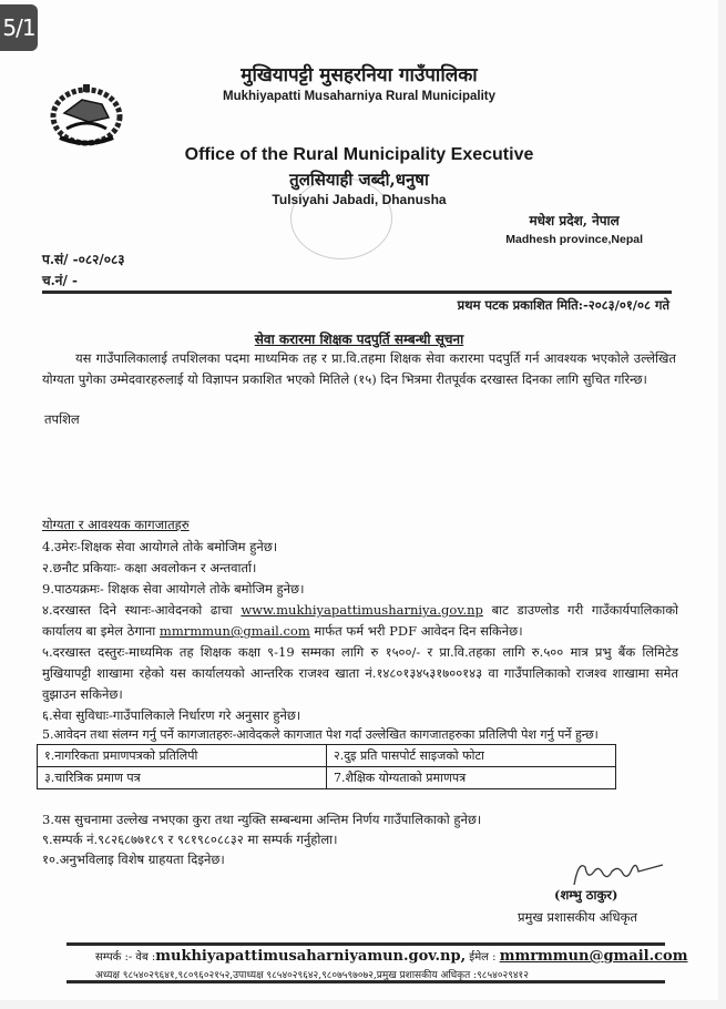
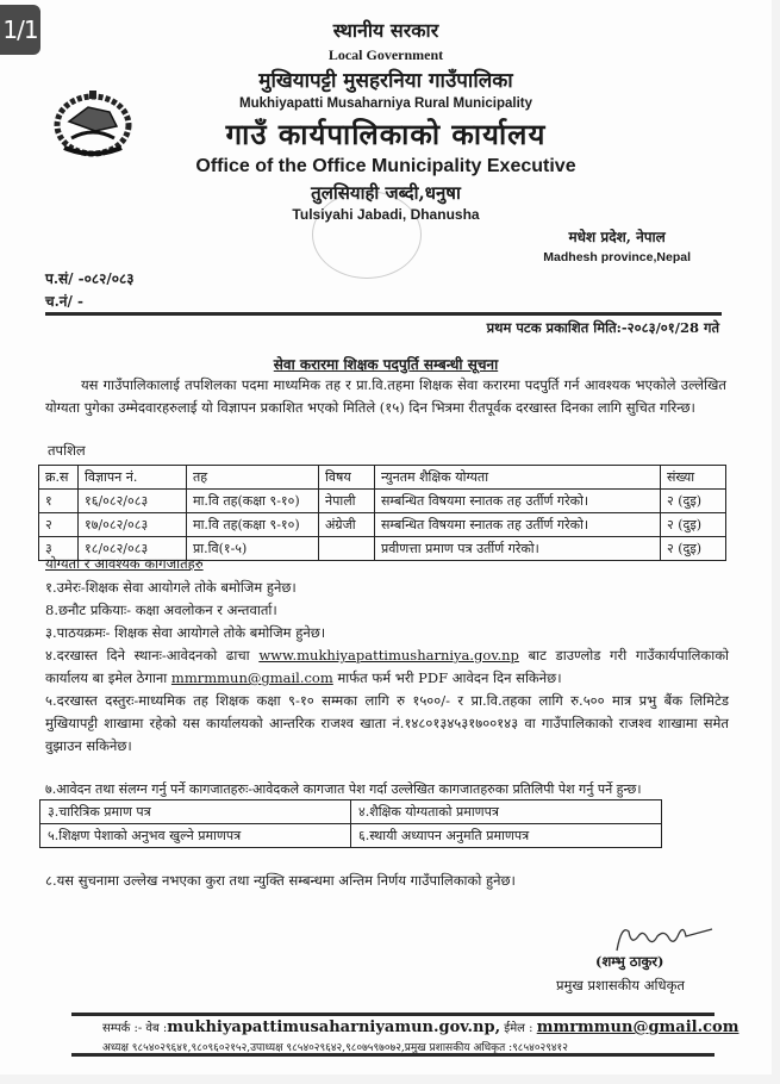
- 5/1
+ 1/1
+ स्थानीय सरकार
+ Local Government
  मुखियापट्टी मुसहरनिया गाउँपालिका
  Mukhiyapatti Musaharniya Rural Municipality
+ गाउँ कार्यपालिकाको कार्यालय
- Office of the Rural Municipality Executive
+ Office of the Office Municipality Executive
  तुलसियाही जब्दी,धनुषा
  Tulsiyahi Jabadi, Dhanusha
  मधेश प्रदेश, नेपाल
  Madhesh province,Nepal
  प.सं/ -०८२/०८३
  च.नं/ -
- प्रथम पटक प्रकाशित मिति:-२०८३/०१/०८ गते
+ प्रथम पटक प्रकाशित मिति:-२०८३/०१/28 गते
  सेवा करारमा शिक्षक पदपुर्ति सम्बन्धी सूचना
  यस गाउँपालिकालाई तपशिलका पदमा माध्यमिक तह र प्रा.वि.तहमा शिक्षक सेवा करारमा पदपुर्ति गर्न आवश्यक भएकोले उल्लेखित योग्यता पुगेका उम्मेदवारहरुलाई यो विज्ञापन प्रकाशित भएको मितिले (१५) दिन भित्रमा रीतपूर्वक दरखास्त दिनका लागि सुचित गरिन्छ।
  तपशिल
+ क्र.स	विज्ञापन नं.	तह	विषय	न्युनतम शैक्षिक योग्यता	संख्या
+ १	१६/०८२/०८३	मा.वि तह(कक्षा ९-१०)	नेपाली	सम्बन्धित विषयमा स्नातक तह उर्तीर्ण गरेको।	२ (दुइ)
+ २	१७/०८२/०८३	मा.वि तह(कक्षा ९-१०)	अंग्रेजी	सम्बन्धित विषयमा स्नातक तह उर्तीर्ण गरेको।	२ (दुइ)
+ ३	१८/०८२/०८३	प्रा.वि(१-५)		प्रवीणत्ता प्रमाण पत्र उर्तीर्ण गरेको।	२ (दुइ)
  योग्यता र आवश्यक कागजातहरु
- 4.उमेरः-शिक्षक सेवा आयोगले तोके बमोजिम हुनेछ।
+ १.उमेरः-शिक्षक सेवा आयोगले तोके बमोजिम हुनेछ।
- २.छनौट प्रकियाः- कक्षा अवलोकन र अन्तवार्ता।
+ 8.छनौट प्रकियाः- कक्षा अवलोकन र अन्तवार्ता।
- 9.पाठयक्रमः- शिक्षक सेवा आयोगले तोके बमोजिम हुनेछ।
+ ३.पाठयक्रमः- शिक्षक सेवा आयोगले तोके बमोजिम हुनेछ।
  ४.दरखास्त दिने स्थानः-आवेदनको ढाचा www.mukhiyapattimusharniya.gov.np बाट डाउण्लोड गरी गाउँकार्यपालिकाको कार्यालय बा इमेल ठेगाना mmrmmun@gmail.com मार्फत फर्म भरी PDF आवेदन दिन सकिनेछ।
- ५.दरखास्त दस्तुरः-माध्यमिक तह शिक्षक कक्षा ९-19 सम्मका लागि रु १५००/- र प्रा.वि.तहका लागि रु.५०० मात्र प्रभु बैंक लिमिटेड मुखियापट्टी शाखामा रहेको यस कार्यालयको आन्तरिक राजश्व खाता नं.१४८०१३४५३१७००१४३ वा गाउँपालिकाको राजश्व शाखामा समेत वुझाउन सकिनेछ।
+ ५.दरखास्त दस्तुरः-माध्यमिक तह शिक्षक कक्षा ९-१० सम्मका लागि रु १५००/- र प्रा.वि.तहका लागि रु.५०० मात्र प्रभु बैंक लिमिटेड मुखियापट्टी शाखामा रहेको यस कार्यालयको आन्तरिक राजश्व खाता नं.१४८०१३४५३१७००१४३ वा गाउँपालिकाको राजश्व शाखामा समेत वुझाउन सकिनेछ।
- ६.सेवा सुविधाः-गाउँपालिकाले निर्धारण गरे अनुसार हुनेछ।
- 5.आवेदन तथा संलग्न गर्नु पर्ने कागजातहरुः-आवेदकले कागजात पेश गर्दा उल्लेखित कागजातहरुका प्रतिलिपी पेश गर्नु पर्ने हुन्छ।
+ ७.आवेदन तथा संलग्न गर्नु पर्ने कागजातहरुः-आवेदकले कागजात पेश गर्दा उल्लेखित कागजातहरुका प्रतिलिपी पेश गर्नु पर्ने हुन्छ।
- १.नागरिकता प्रमाणपत्रको प्रतिलिपी	२.दुइ प्रति पासपोर्ट साइजको फोटा
- ३.चारित्रिक प्रमाण पत्र	7.शैक्षिक योग्यताको प्रमाणपत्र
+ ३.चारित्रिक प्रमाण पत्र	४.शैक्षिक योग्यताको प्रमाणपत्र
+ ५.शिक्षण पेशाको अनुभव खुल्ने प्रमाणपत्र	६.स्थायी अध्यापन अनुमति प्रमाणपत्र
- 3.यस सुचनामा उल्लेख नभएका कुरा तथा न्युक्ति सम्बन्धमा अन्तिम निर्णय गाउँपालिकाको हुनेछ।
+ ८.यस सुचनामा उल्लेख नभएका कुरा तथा न्युक्ति सम्बन्धमा अन्तिम निर्णय गाउँपालिकाको हुनेछ।
- ९.सम्पर्क नं.९८२६८७७१८९ र ९८१९८०८८३२ मा सम्पर्क गर्नुहोला।
- १०.अनुभविलाइ विशेष ग्राहयता दिइनेछ।
  (शम्भु ठाकुर)
  प्रमुख प्रशासकीय अधिकृत
  सम्पर्क :- वेब :mukhiyapattimusaharniyamun.gov.np, ईमेल : mmrmmun@gmail.com
  अध्यक्ष ९८५४०२९६४१,९८०९६०२१५२,उपाध्यक्ष ९८५४०२९६४२,९८०७५९७०७२,प्रमुख प्रशासकीय अधिकृत :९८५४०२९४१२
